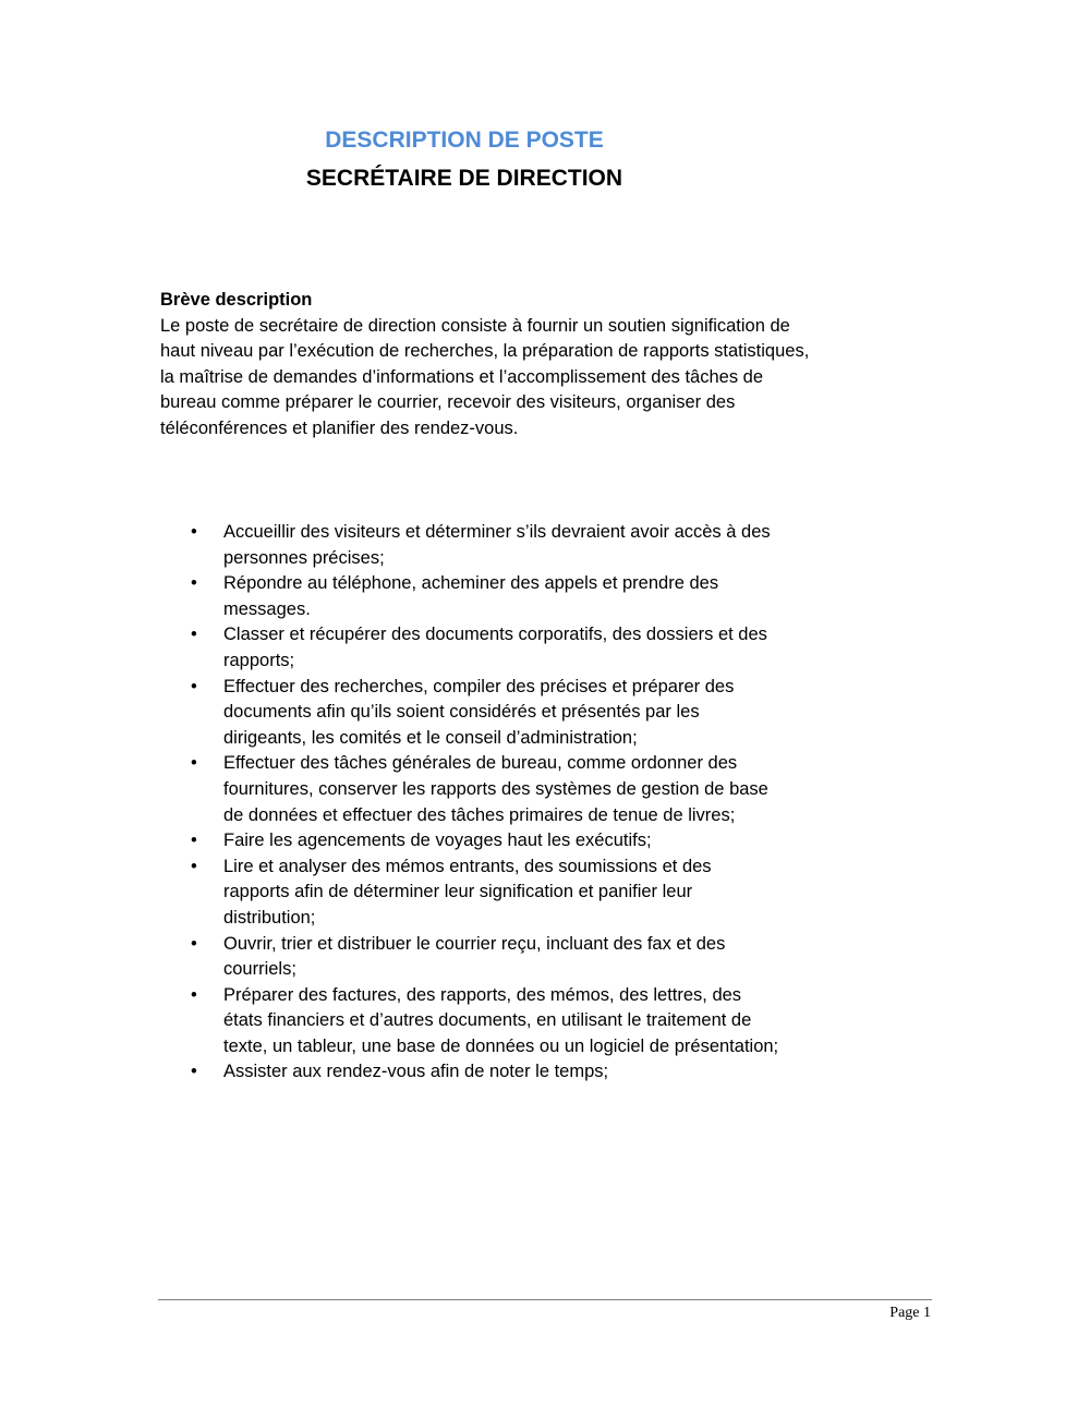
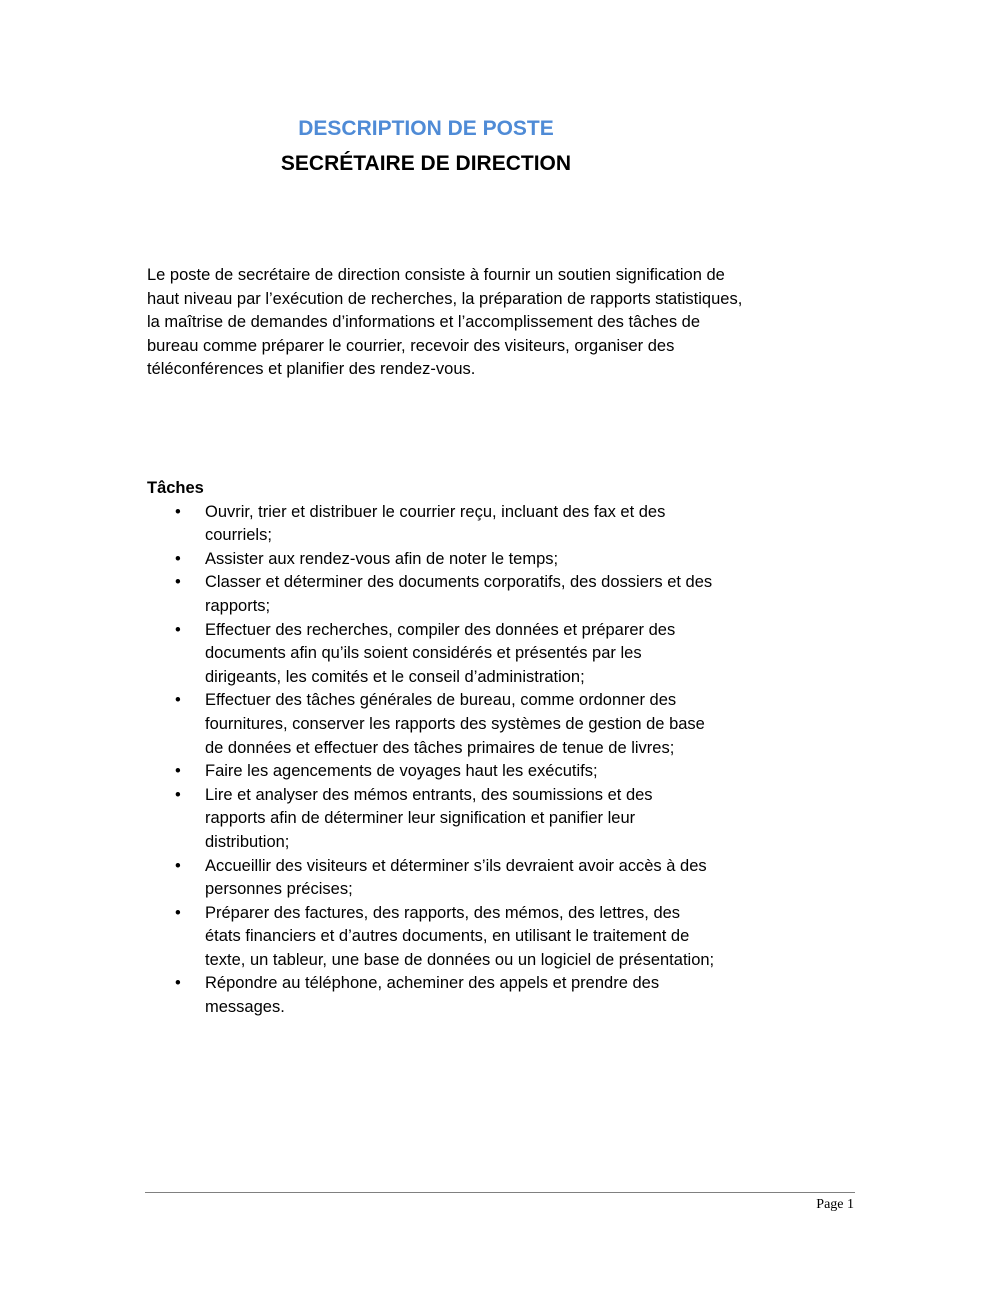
  DESCRIPTION DE POSTE
  SECRÉTAIRE DE DIRECTION
- Brève description
  Le poste de secrétaire de direction consiste à fournir un soutien signification de haut niveau par l’exécution de recherches, la préparation de rapports statistiques, la maîtrise de demandes d’informations et l’accomplissement des tâches de bureau comme préparer le courrier, recevoir des visiteurs, organiser des téléconférences et planifier des rendez-vous.
+ Tâches
  •
- Accueillir des visiteurs et déterminer s’ils devraient avoir accès à des personnes précises;
+ Ouvrir, trier et distribuer le courrier reçu, incluant des fax et des courriels;
  •
- Répondre au téléphone, acheminer des appels et prendre des messages.
+ Assister aux rendez-vous afin de noter le temps;
  •
- Classer et récupérer des documents corporatifs, des dossiers et des rapports;
+ Classer et déterminer des documents corporatifs, des dossiers et des rapports;
  •
- Effectuer des recherches, compiler des précises et préparer des documents afin qu’ils soient considérés et présentés par les dirigeants, les comités et le conseil d’administration;
+ Effectuer des recherches, compiler des données et préparer des documents afin qu’ils soient considérés et présentés par les dirigeants, les comités et le conseil d’administration;
  •
  Effectuer des tâches générales de bureau, comme ordonner des fournitures, conserver les rapports des systèmes de gestion de base de données et effectuer des tâches primaires de tenue de livres;
  •
  Faire les agencements de voyages haut les exécutifs;
  •
  Lire et analyser des mémos entrants, des soumissions et des rapports afin de déterminer leur signification et panifier leur distribution;
  •
- Ouvrir, trier et distribuer le courrier reçu, incluant des fax et des courriels;
+ Accueillir des visiteurs et déterminer s’ils devraient avoir accès à des personnes précises;
  •
  Préparer des factures, des rapports, des mémos, des lettres, des états financiers et d’autres documents, en utilisant le traitement de texte, un tableur, une base de données ou un logiciel de présentation;
  •
- Assister aux rendez-vous afin de noter le temps;
+ Répondre au téléphone, acheminer des appels et prendre des messages.
  Page 1
